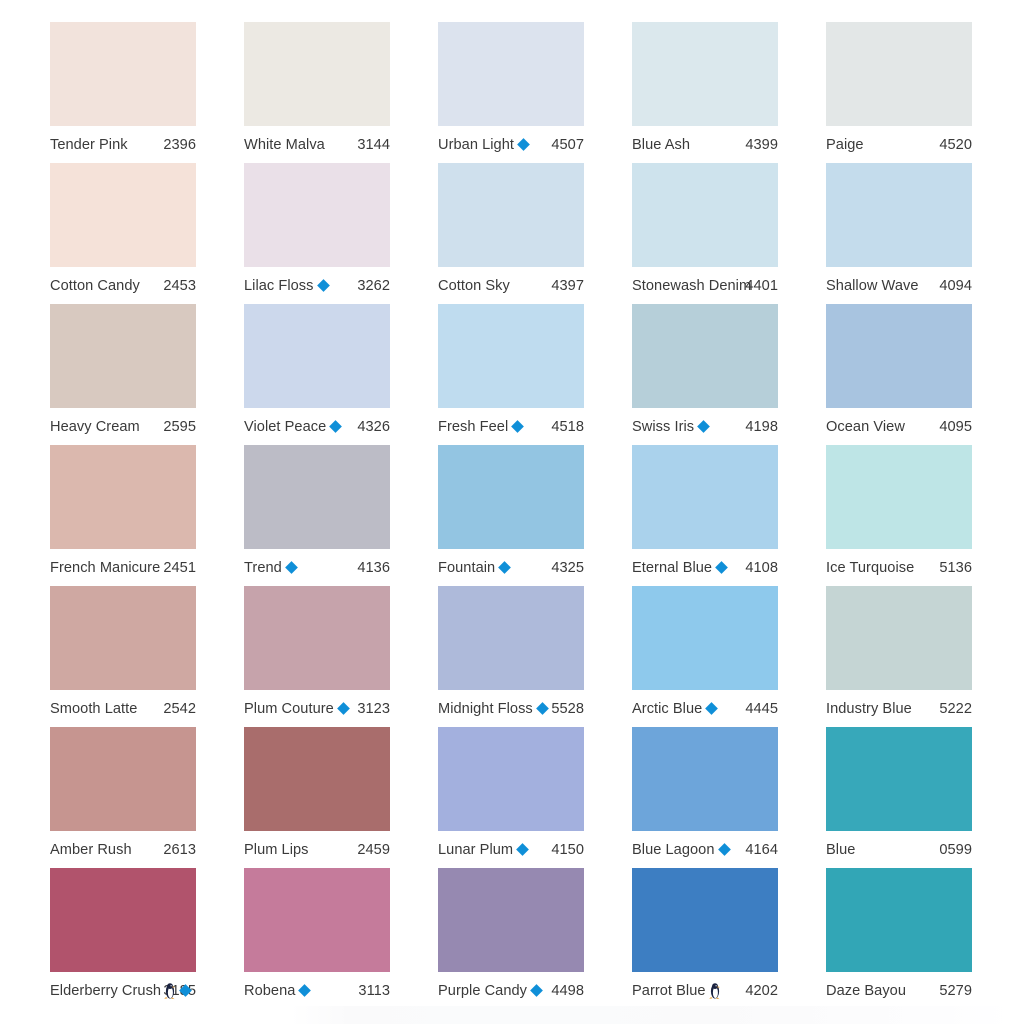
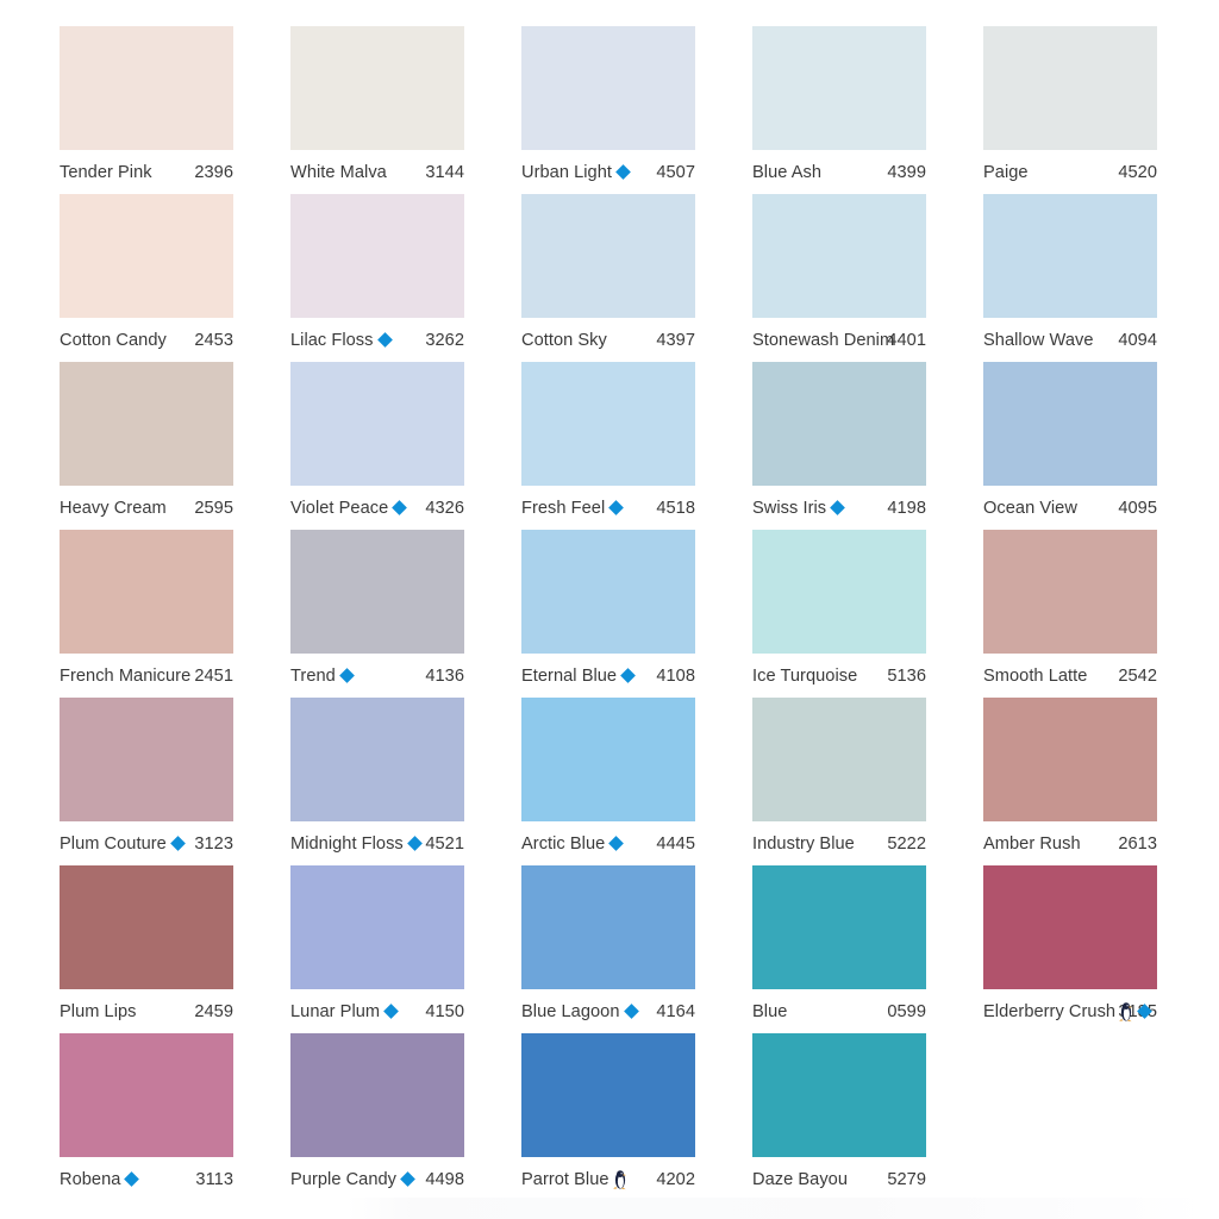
  Tender Pink
  2396
  White Malva
  3144
  Urban Light
  4507
  Blue Ash
  4399
  Paige
  4520
  Cotton Candy
  2453
  Lilac Floss
  3262
  Cotton Sky
  4397
  Stonewash Denim
  4401
  Shallow Wave
  4094
  Heavy Cream
  2595
  Violet Peace
  4326
  Fresh Feel
  4518
  Swiss Iris
  4198
  Ocean View
  4095
  French Manicure
  2451
  Trend
  4136
- Fountain
- 4325
  Eternal Blue
  4108
  Ice Turquoise
  5136
  Smooth Latte
  2542
  Plum Couture
  3123
  Midnight Floss
- 5528
+ 4521
  Arctic Blue
  4445
  Industry Blue
  5222
  Amber Rush
  2613
  Plum Lips
  2459
  Lunar Plum
  4150
  Blue Lagoon
  4164
  Blue
  0599
  Elderberry Crush
  Robena
  3113
  Purple Candy
  4498
  Parrot Blue
  4202
  Daze Bayou
  5279
